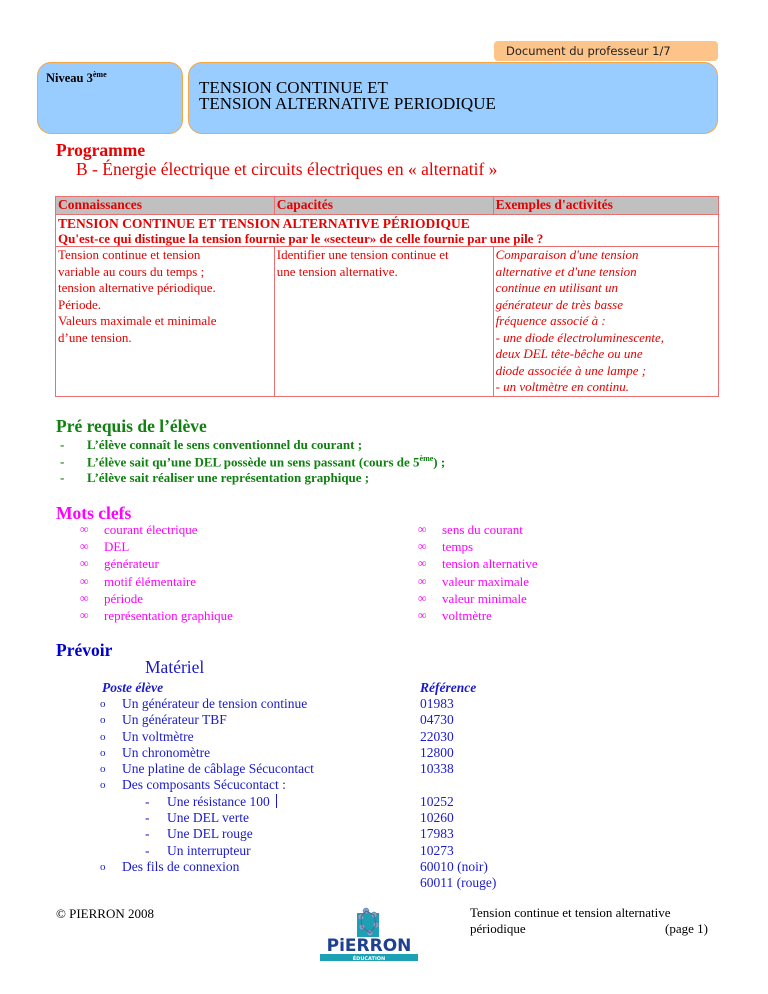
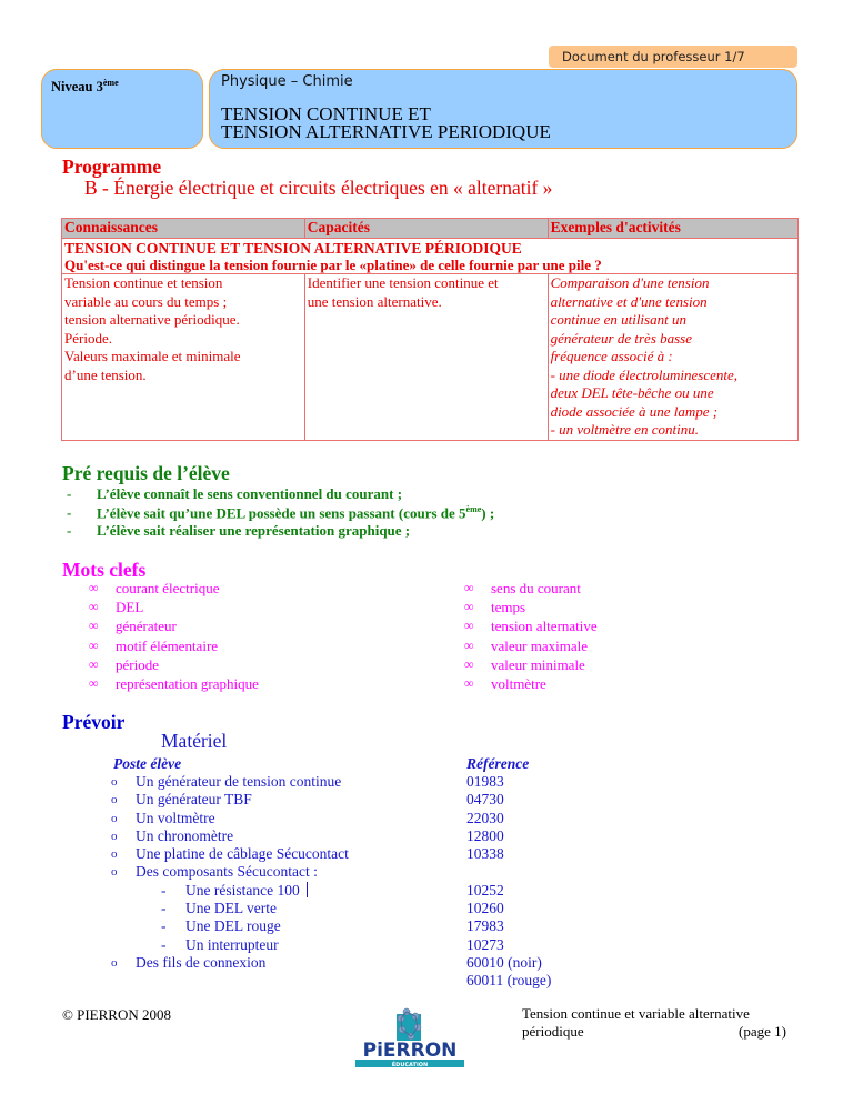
  Document du professeur 1/7
  Niveau 3ème
+ Physique – Chimie
  TENSION CONTINUE ET
  TENSION ALTERNATIVE PERIODIQUE
  Programme
  B - Énergie électrique et circuits électriques en « alternatif »
  Connaissances	Capacités	Exemples d'activités
  TENSION CONTINUE ET TENSION ALTERNATIVE PÉRIODIQUE
- Qu'est-ce qui distingue la tension fournie par le «secteur» de celle fournie par une pile ?
+ Qu'est-ce qui distingue la tension fournie par le «platine» de celle fournie par une pile ?
  Tension continue et tension variable au cours du temps ; tension alternative périodique. Période. Valeurs maximale et minimale d’une tension.	Identifier une tension continue et une tension alternative.	Comparaison d'une tension alternative et d'une tension continue en utilisant un générateur de très basse fréquence associé à : - une diode électroluminescente, deux DEL tête-bêche ou une diode associée à une lampe ; - un voltmètre en continu.
  Pré requis de l’élève
  -
  L’élève connaît le sens conventionnel du courant ;
  -
  L’élève sait qu’une DEL possède un sens passant (cours de 5ème) ;
  -
  L’élève sait réaliser une représentation graphique ;
  Mots clefs
  ∞
  courant électrique
  ∞
  DEL
  ∞
  générateur
  ∞
  motif élémentaire
  ∞
  période
  ∞
  représentation graphique
  ∞
  sens du courant
  ∞
  temps
  ∞
  tension alternative
  ∞
  valeur maximale
  ∞
  valeur minimale
  ∞
  voltmètre
  Prévoir
  Matériel
  Poste élève
  Référence
  o
  Un générateur de tension continue
  01983
  o
  Un générateur TBF
  04730
  o
  Un voltmètre
  22030
  o
  Un chronomètre
  12800
  o
  Une platine de câblage Sécucontact
  10338
  o
  Des composants Sécucontact :
  -
  Une résistance 100
  10252
  -
  Une DEL verte
  10260
  -
  Une DEL rouge
  17983
  -
  Un interrupteur
  10273
  o
  Des fils de connexion
  60010 (noir)
  60011 (rouge)
  © PIERRON 2008
  PiERRON
- Tension continue et tension alternative
+ Tension continue et variable alternative
  périodique
  (page 1)
